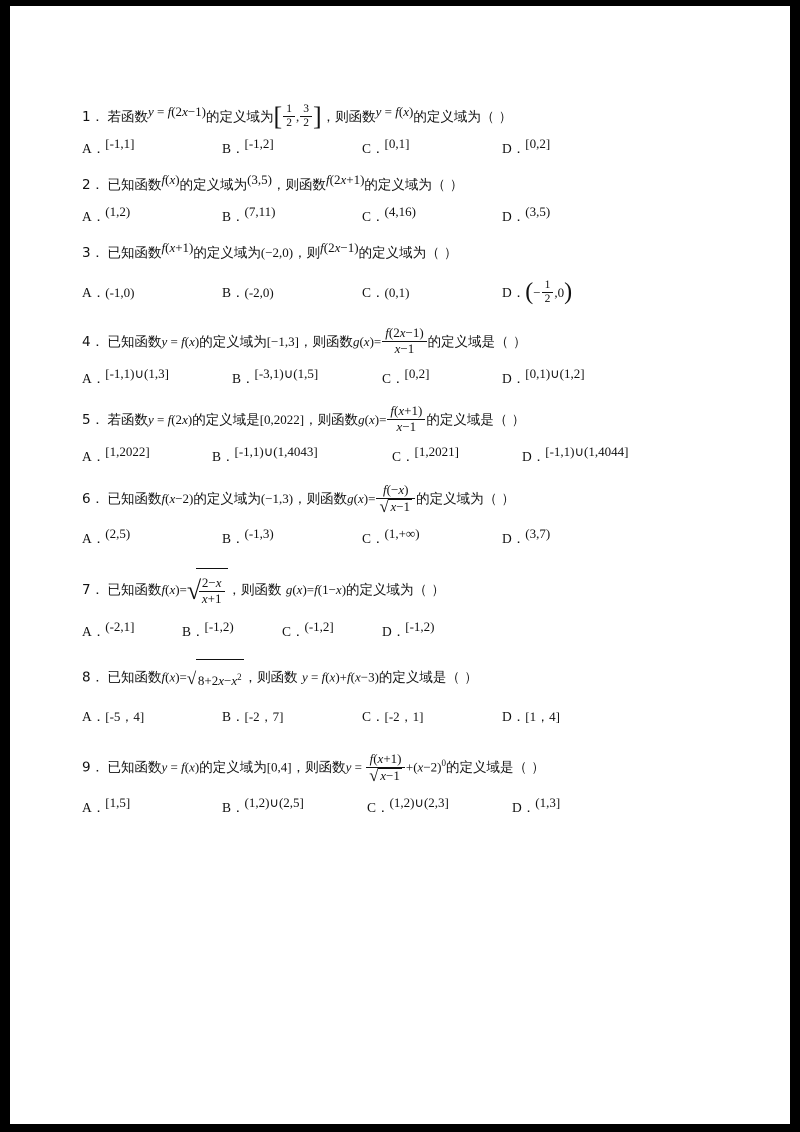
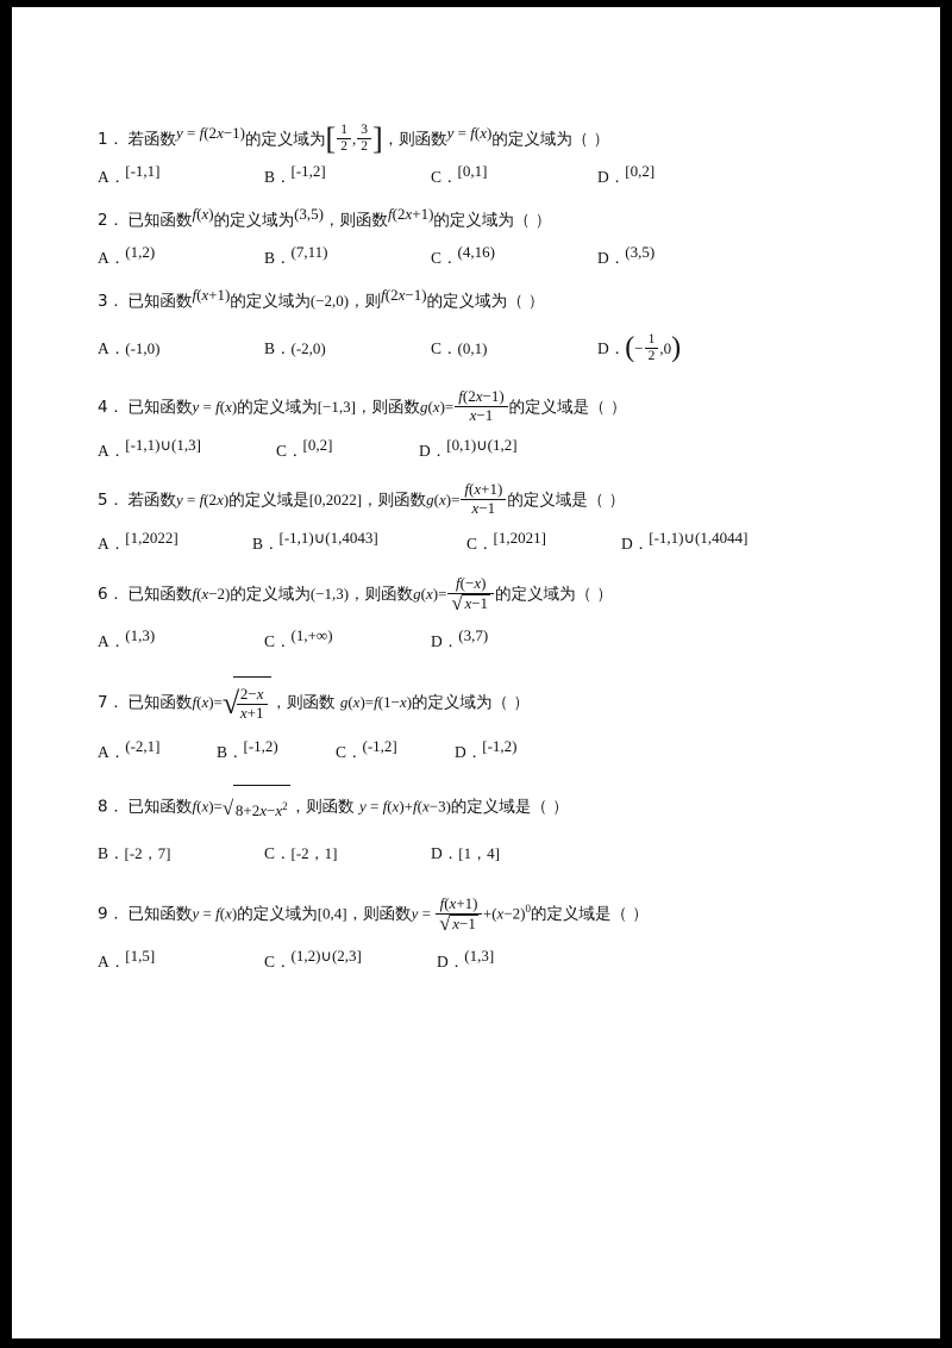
  1． 若函数y = f(2x−1)的定义域为[
  1
  2
  ,
  3
  2
  ]，则函数y = f(x)的定义域为（ ）
  A．[-1,1]
  B．[-1,2]
  C．[0,1]
  D．[0,2]
  2． 已知函数f(x)的定义域为(3,5)，则函数f(2x+1)的定义域为（ ）
  A．(1,2)
  B．(7,11)
  C．(4,16)
  D．(3,5)
  3． 已知函数f(x+1)的定义域为(−2,0)，则f(2x−1)的定义域为（ ）
  A．(-1,0)
  B．(-2,0)
  C．(0,1)
  D．(−
  1
  2
  ,0)
  4． 已知函数y = f(x)的定义域为[−1,3]，则函数g(x)=
  f(2x−1)
  x−1
  的定义域是（ ）
  A．[-1,1)∪(1,3]
- B．[-3,1)∪(1,5]
  C．[0,2]
  D．[0,1)∪(1,2]
  5． 若函数y = f(2x)的定义域是[0,2022]，则函数g(x)=
  f(x+1)
  x−1
  的定义域是（ ）
  A．[1,2022]
  B．[-1,1)∪(1,4043]
  C．[1,2021]
  D．[-1,1)∪(1,4044]
  6． 已知函数f(x−2)的定义域为(−1,3)，则函数g(x)=
  f(−x)
  √
  x−1
  的定义域为（ ）
- A．(2,5)
+ A．(1,3)
- B．(-1,3)
  C．(1,+∞)
  D．(3,7)
  7． 已知函数f(x)=
  √
  2−x
  x+1
  ，则函数 g(x)=f(1−x)的定义域为（ ）
  A．(-2,1]
  B．[-1,2)
  C．(-1,2]
  D．[-1,2)
  8． 已知函数f(x)=
  √
  8+2x−x2 ，则函数 y = f(x)+f(x−3)的定义域是（ ）
- A．[-5，4]
  B．[-2，7]
  C．[-2，1]
  D．[1，4]
  9． 已知函数y = f(x)的定义域为[0,4]，则函数y =
  f(x+1)
  √
  x−1
  +(x−2)0的定义域是（ ）
  A．[1,5]
- B．(1,2)∪(2,5]
  C．(1,2)∪(2,3]
  D．(1,3]
